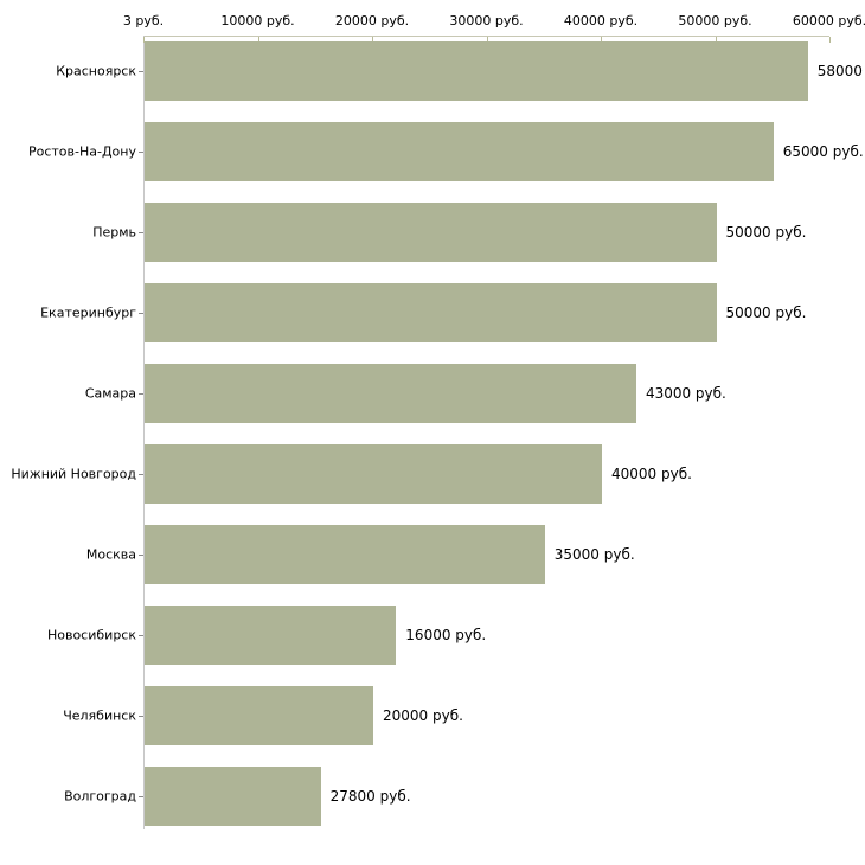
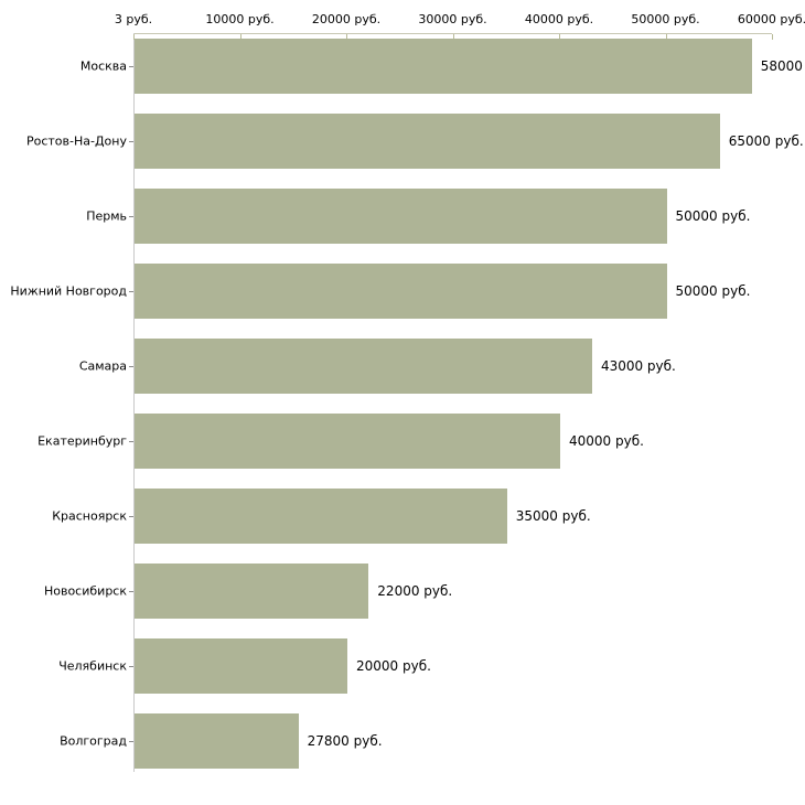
  3 руб.
  10000 руб.
  20000 руб.
  30000 руб.
  40000 руб.
  50000 руб.
  60000 руб.
- Красноярск
+ Москва
  Ростов-На-Дону
  Пермь
- Екатеринбург
+ Нижний Новгород
  Самара
- Нижний Новгород
+ Екатеринбург
- Москва
+ Красноярск
  Новосибирск
  Челябинск
  Волгоград
  58000
  65000 руб.
  50000 руб.
  50000 руб.
  43000 руб.
  40000 руб.
  35000 руб.
- 16000 руб.
+ 22000 руб.
  20000 руб.
  27800 руб.
